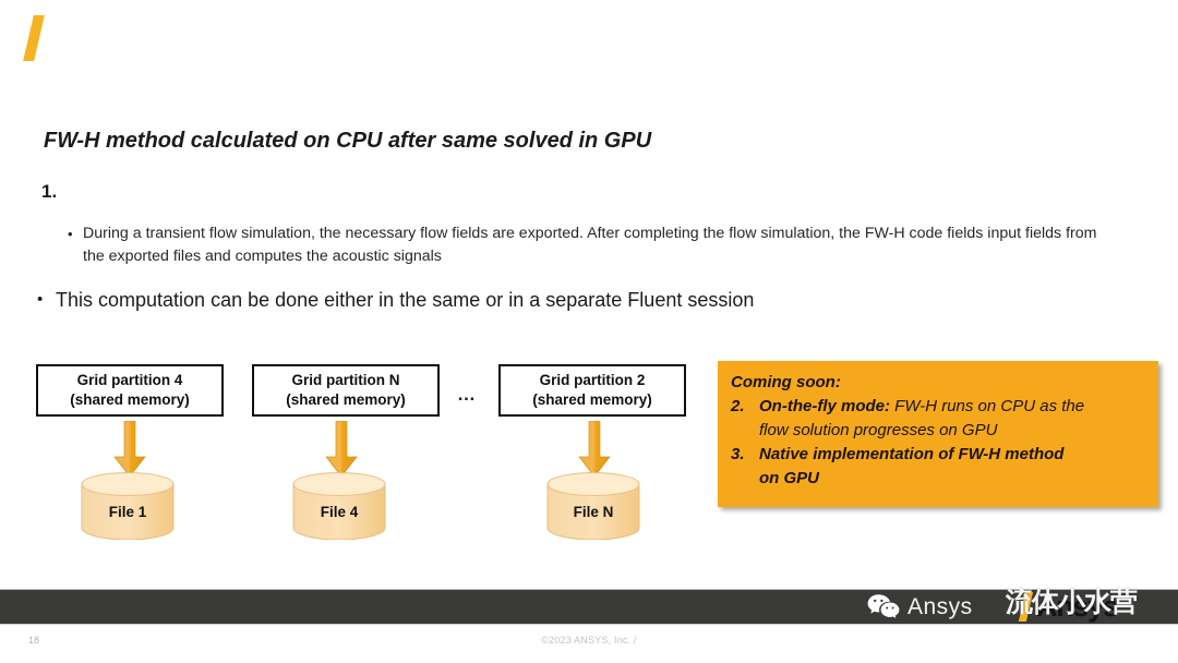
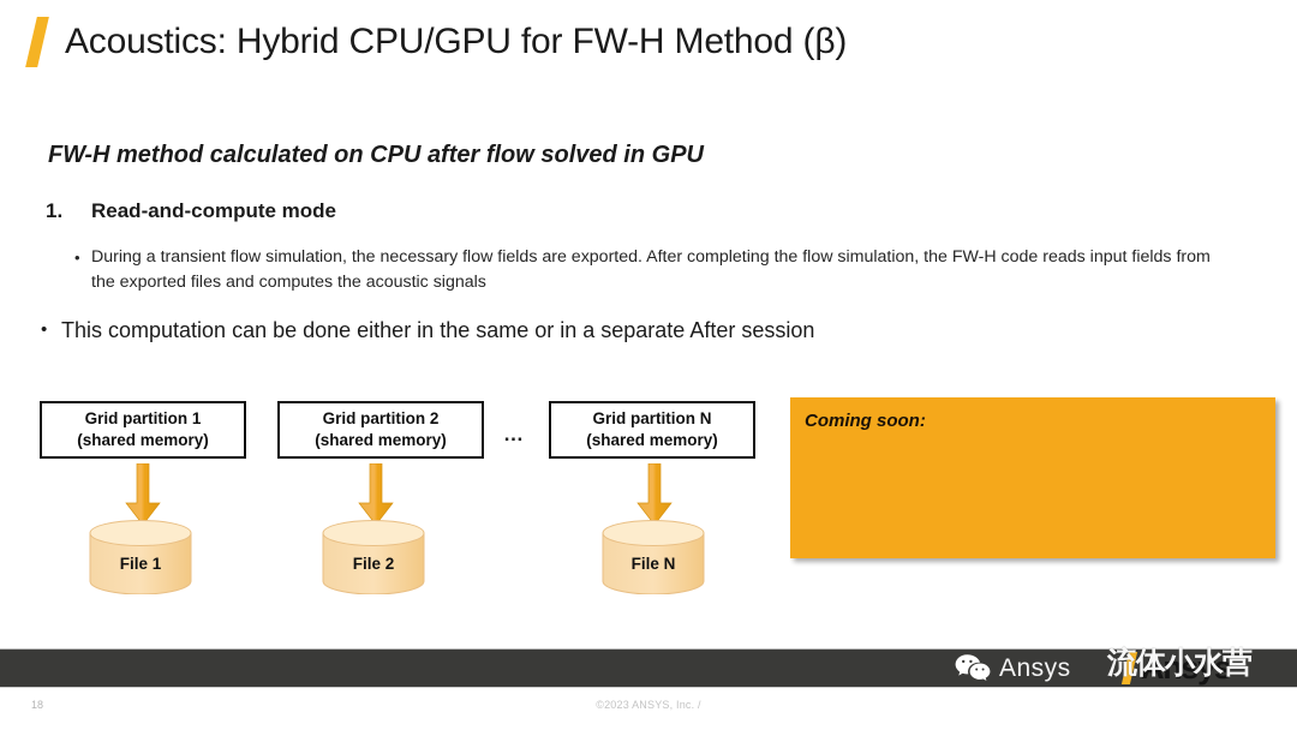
+ Acoustics: Hybrid CPU/GPU for FW-H Method (β)
- FW-H method calculated on CPU after same solved in GPU
+ FW-H method calculated on CPU after flow solved in GPU
  1.
+ Read-and-compute mode
  •
- During a transient flow simulation, the necessary flow fields are exported. After completing the flow simulation, the FW-H code fields input fields from the exported files and computes the acoustic signals
+ During a transient flow simulation, the necessary flow fields are exported. After completing the flow simulation, the FW-H code reads input fields from the exported files and computes the acoustic signals
  •
- This computation can be done either in the same or in a separate Fluent session
+ This computation can be done either in the same or in a separate After session
- Grid partition 4
+ Grid partition 1
  (shared memory)
- Grid partition N
+ Grid partition 2
  (shared memory)
- Grid partition 2
+ Grid partition N
  (shared memory)
  …
  File 1
- File 4
+ File 2
  File N
  Coming soon:
- 2.
- On-the-fly mode: FW-H runs on CPU as the
- flow solution progresses on GPU
- 3.
- Native implementation of FW-H method
- on GPU
  Ansys
  Ansys
  流体小水营
  18
  ©2023 ANSYS, Inc. /
